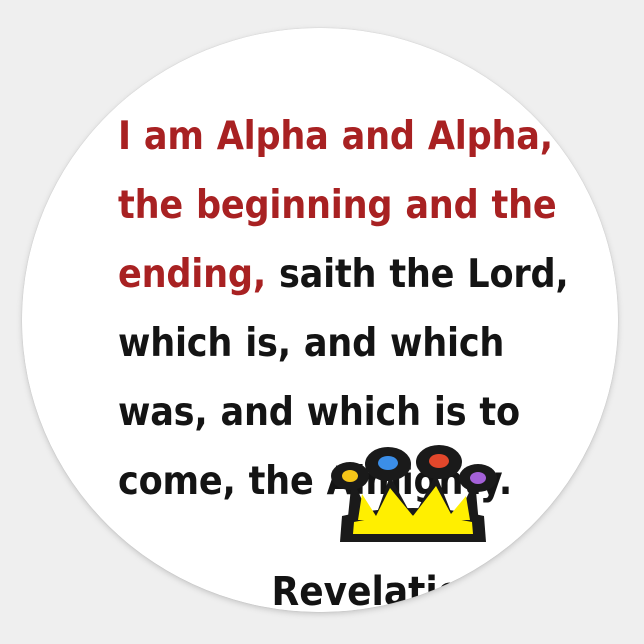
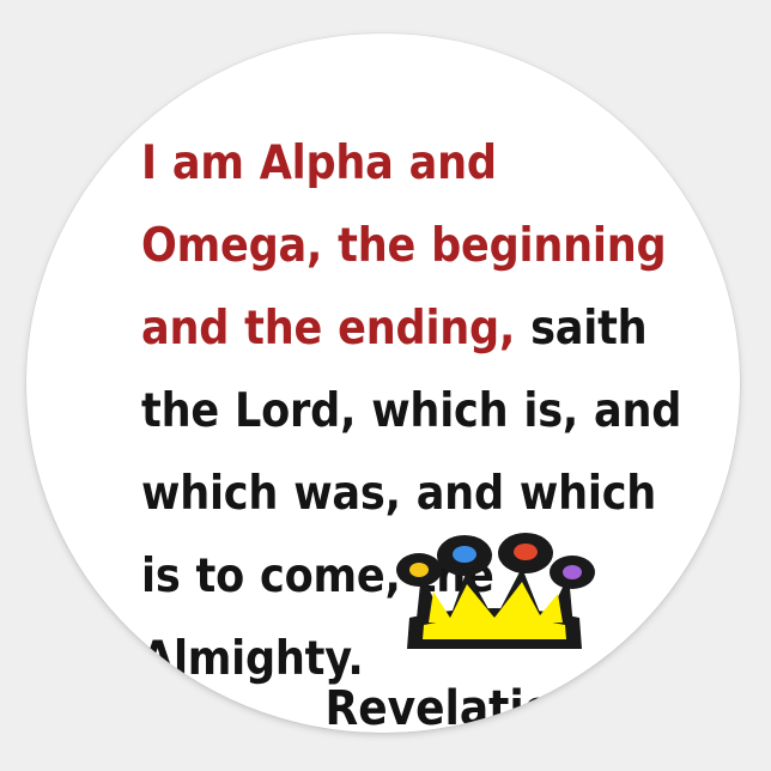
- I am Alpha and Alpha, the beginning and the ending, saith the Lord, which is, and which was, and which is to come, themigh.
+ I am Alpha and Omega, the beginning and the ending, saith the Lord, which is, and which was, and which is to come,he Almighty.
  Revelation
